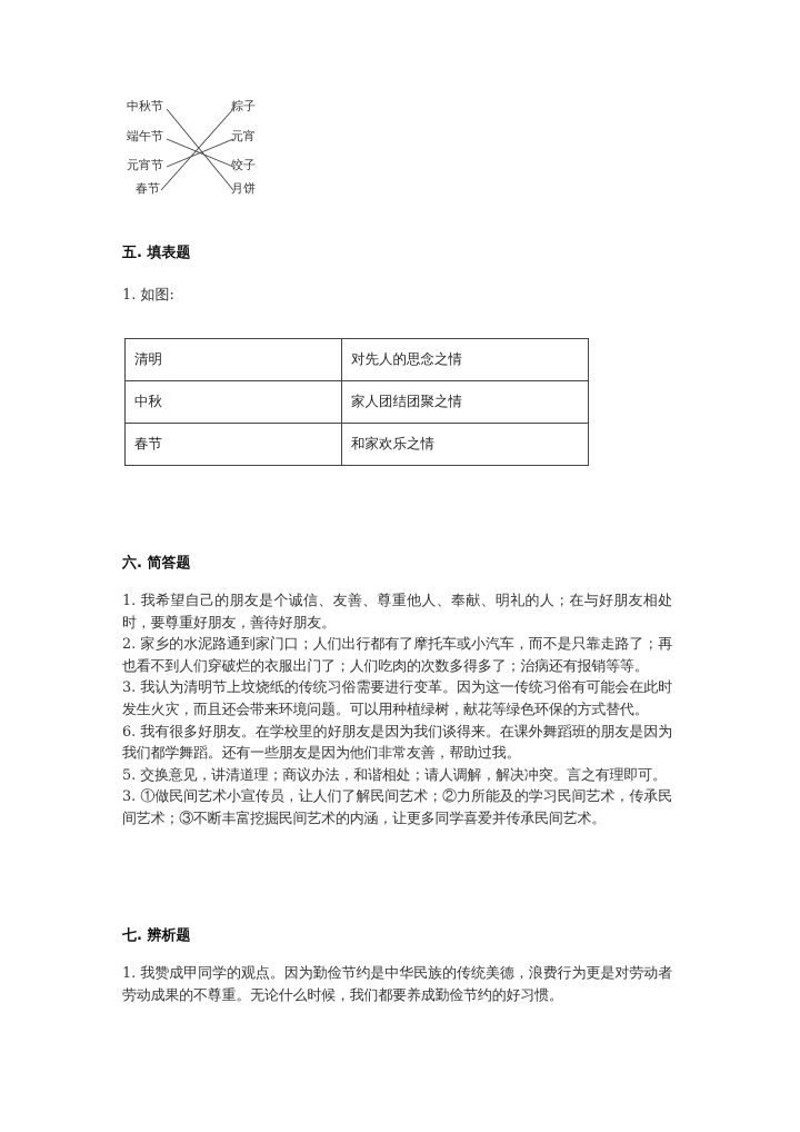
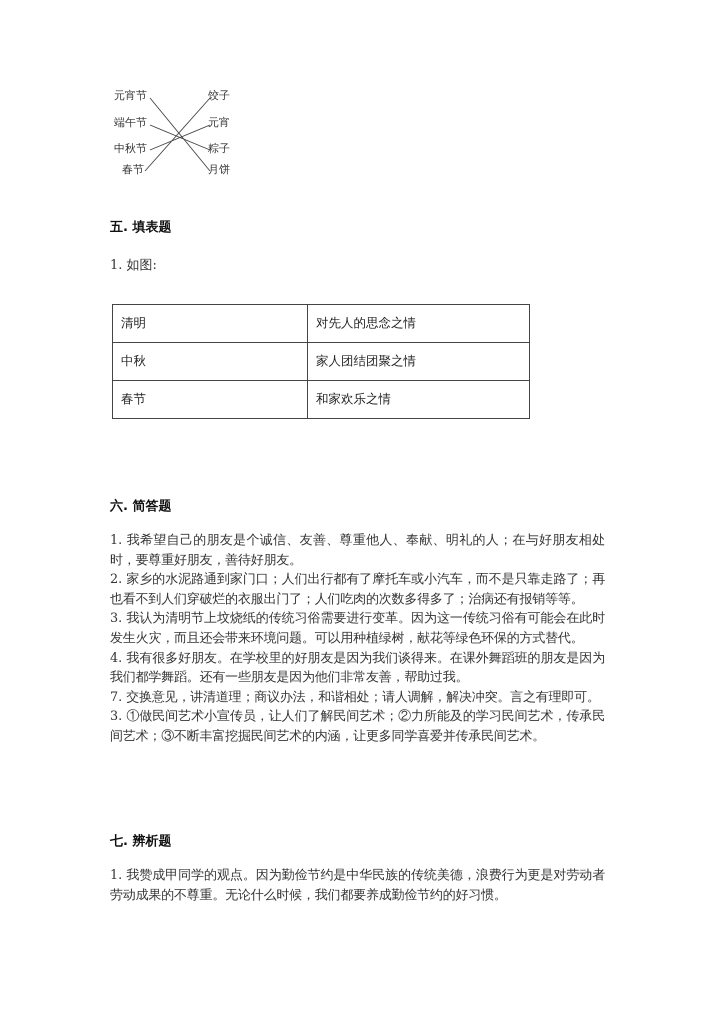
- 中秋节
+ 元宵节
  端午节
- 元宵节
+ 中秋节
  春节
- 粽子
+ 饺子
  元宵
- 饺子
+ 粽子
  月饼
  五. 填表题
  1. 如图:
  清明	对先人的思念之情
  中秋	家人团结团聚之情
  春节	和家欢乐之情
  六. 简答题
  1. 我希望自己的朋友是个诚信、友善、尊重他人、奉献、明礼的人；在与好朋友相处时，要尊重好朋友，善待好朋友。
  2. 家乡的水泥路通到家门口；人们出行都有了摩托车或小汽车，而不是只靠走路了；再也看不到人们穿破烂的衣服出门了；人们吃肉的次数多得多了；治病还有报销等等。
  3. 我认为清明节上坟烧纸的传统习俗需要进行变革。因为这一传统习俗有可能会在此时发生火灾，而且还会带来环境问题。可以用种植绿树，献花等绿色环保的方式替代。
- 6. 我有很多好朋友。在学校里的好朋友是因为我们谈得来。在课外舞蹈班的朋友是因为我们都学舞蹈。还有一些朋友是因为他们非常友善，帮助过我。
+ 4. 我有很多好朋友。在学校里的好朋友是因为我们谈得来。在课外舞蹈班的朋友是因为我们都学舞蹈。还有一些朋友是因为他们非常友善，帮助过我。
- 5. 交换意见，讲清道理；商议办法，和谐相处；请人调解，解决冲突。言之有理即可。
+ 7. 交换意见，讲清道理；商议办法，和谐相处；请人调解，解决冲突。言之有理即可。
  3. ①做民间艺术小宣传员，让人们了解民间艺术；②力所能及的学习民间艺术，传承民间艺术；③不断丰富挖掘民间艺术的内涵，让更多同学喜爱并传承民间艺术。
  七. 辨析题
  1. 我赞成甲同学的观点。因为勤俭节约是中华民族的传统美德，浪费行为更是对劳动者劳动成果的不尊重。无论什么时候，我们都要养成勤俭节约的好习惯。
